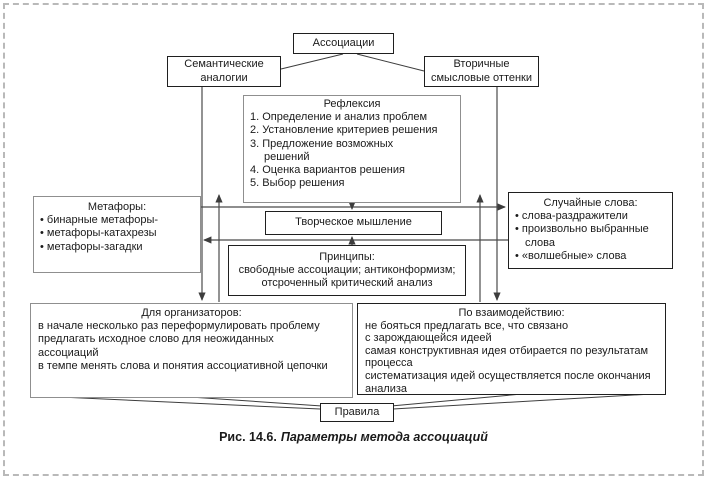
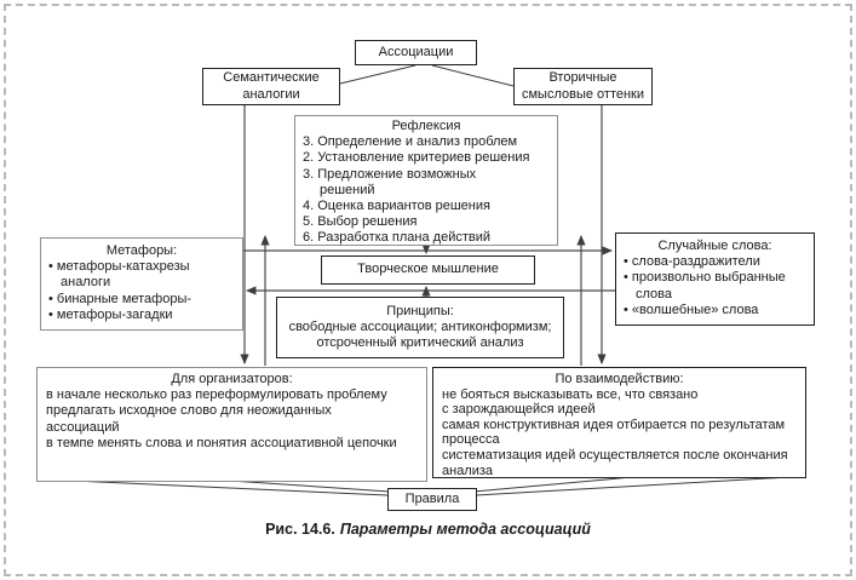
  Ассоциации
  Семантические аналогии
  Вторичные смысловые оттенки
  Рефлексия
- 1. Определение и анализ проблем
+ 3. Определение и анализ проблем
  2. Установление критериев решения
  3. Предложение возможных
  решений
  4. Оценка вариантов решения
  5. Выбор решения
+ 6. Разработка плана действий
  Метафоры:
- • бинарные метафоры-
+ • метафоры-катахрезы
+ аналоги
- • метафоры-катахрезы
+ • бинарные метафоры-
  • метафоры-загадки
  Случайные слова:
  • слова-раздражители
  • произвольно выбранные
  слова
  • «волшебные» слова
  Творческое мышление
  Принципы:
  свободные ассоциации; антиконформизм;
  отсроченный критический анализ
  Для организаторов:
  в начале несколько раз переформулировать проблему
  предлагать исходное слово для неожиданных
  ассоциаций
  в темпе менять слова и понятия ассоциативной цепочки
  По взаимодействию:
- не бояться предлагать все, что связано
+ не бояться высказывать все, что связано
  с зарождающейся идеей
  самая конструктивная идея отбирается по результатам
  процесса
  систематизация идей осуществляется после окончания
  анализа
  Правила
  Рис. 14.6. Параметры метода ассоциаций
